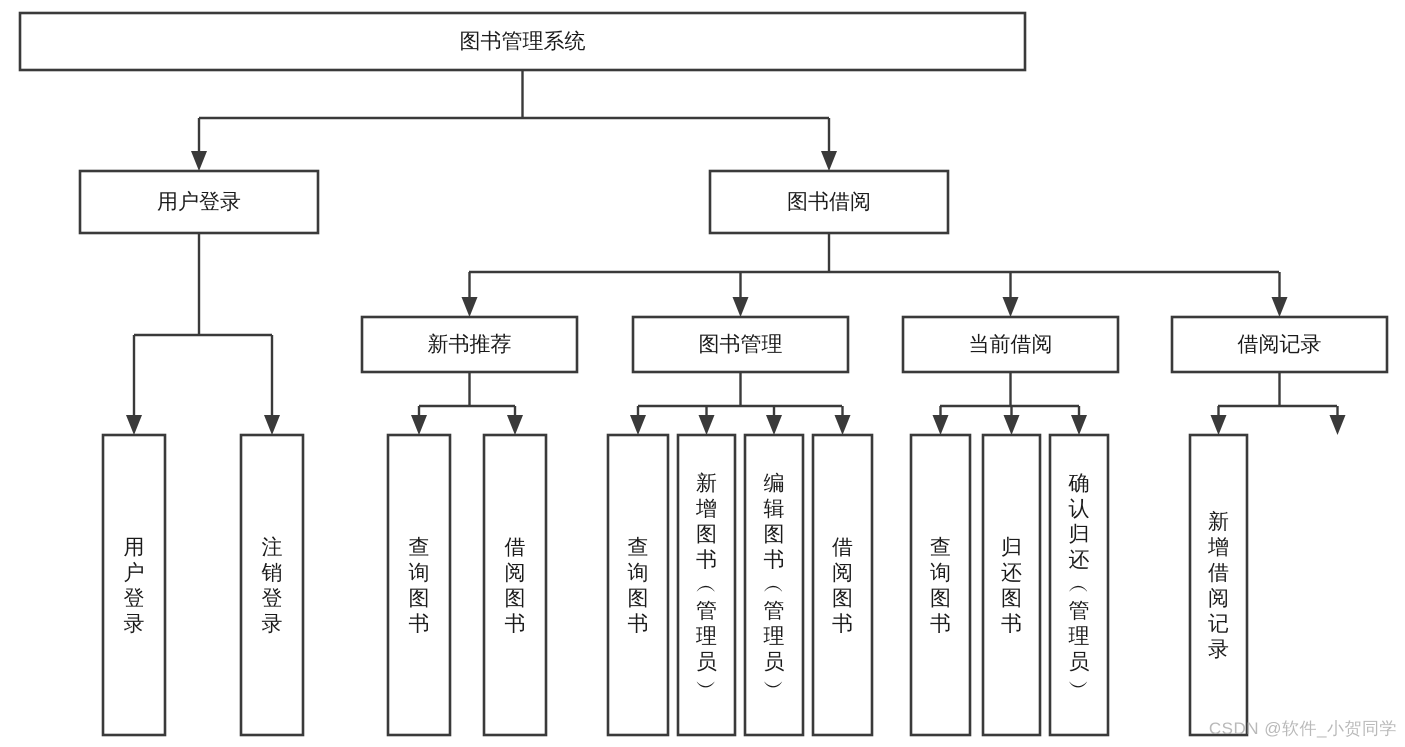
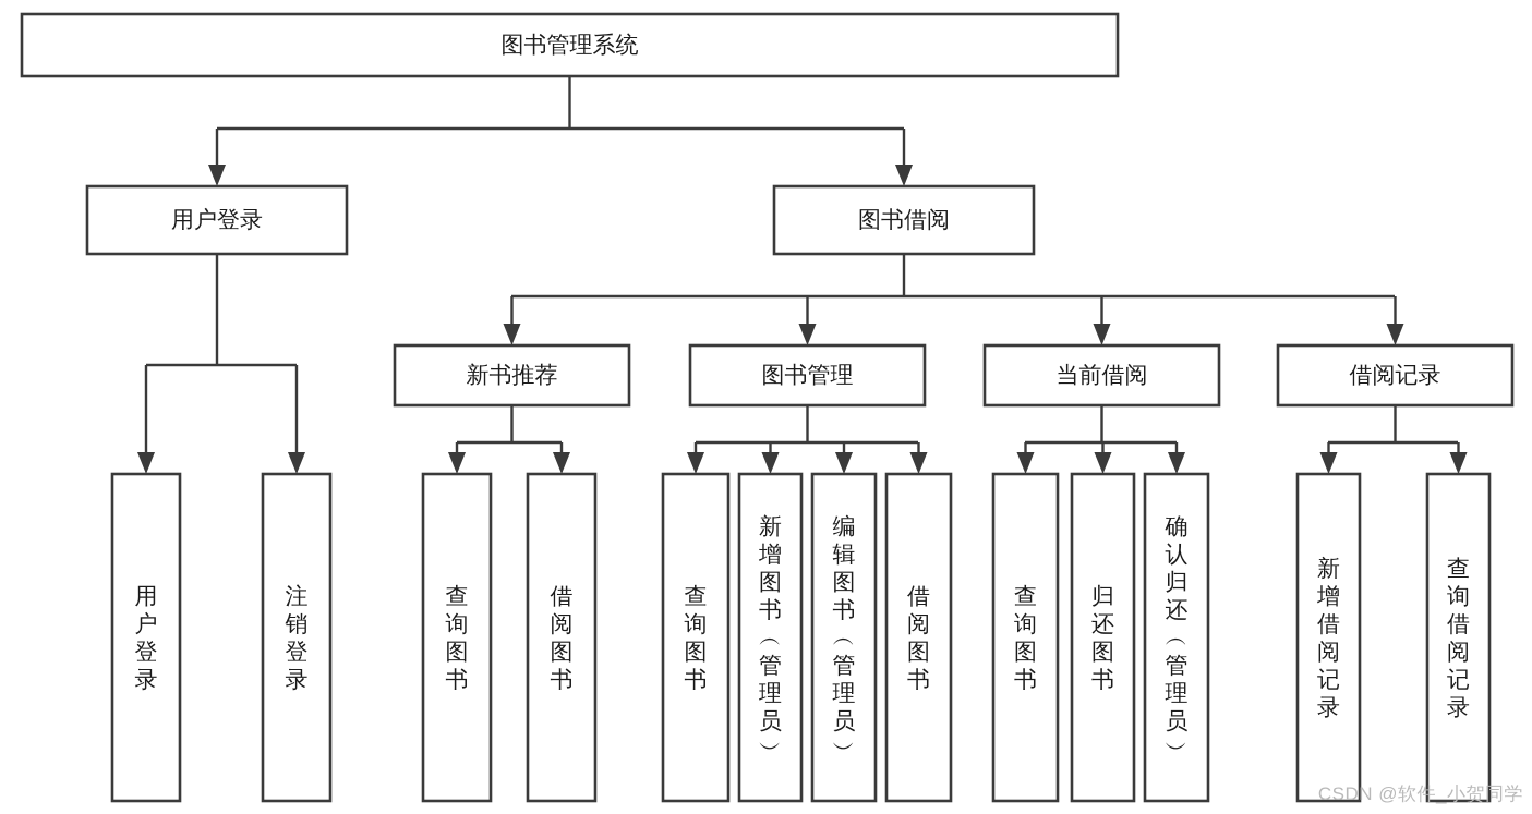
  图书管理系统
  用户登录
  图书借阅
  新书推荐
  图书管理
  当前借阅
  借阅记录
  用户登录
  注销登录
  查询图书
  借阅图书
  查询图书
  新增图书 ︵ 管理员 ︶
  编辑图书 ︵ 管理员 ︶
  借阅图书
  查询图书
  归还图书
  确认归还 ︵ 管理员 ︶
  新增借阅记录
+ 查询借阅记录
  CSDN @软件_小贺同学
